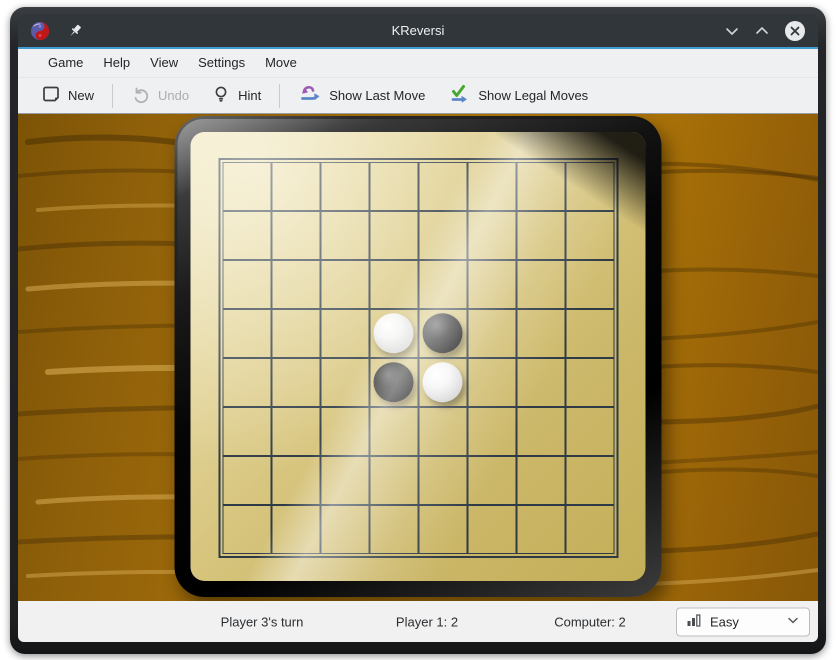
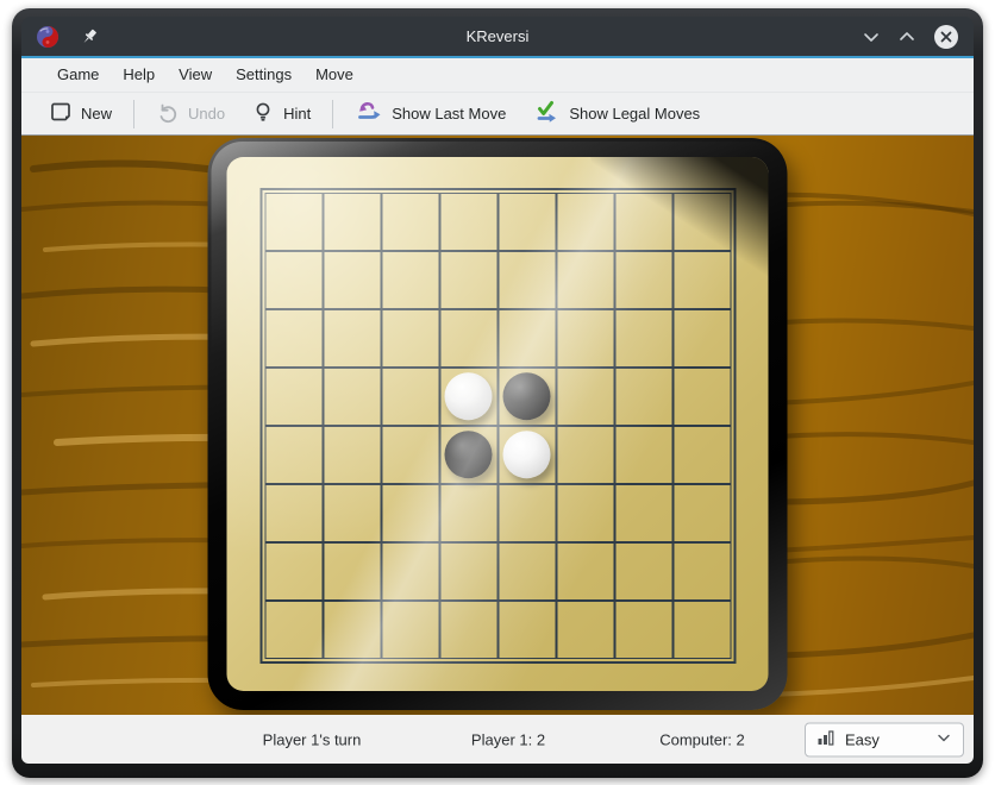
  KReversi
  Game
  Help
  View
  Settings
  Move
  New
  Undo
  Hint
  Show Last Move
  Show Legal Moves
- Player 3's turn
+ Player 1's turn
  Player 1: 2
  Computer: 2
  Easy
